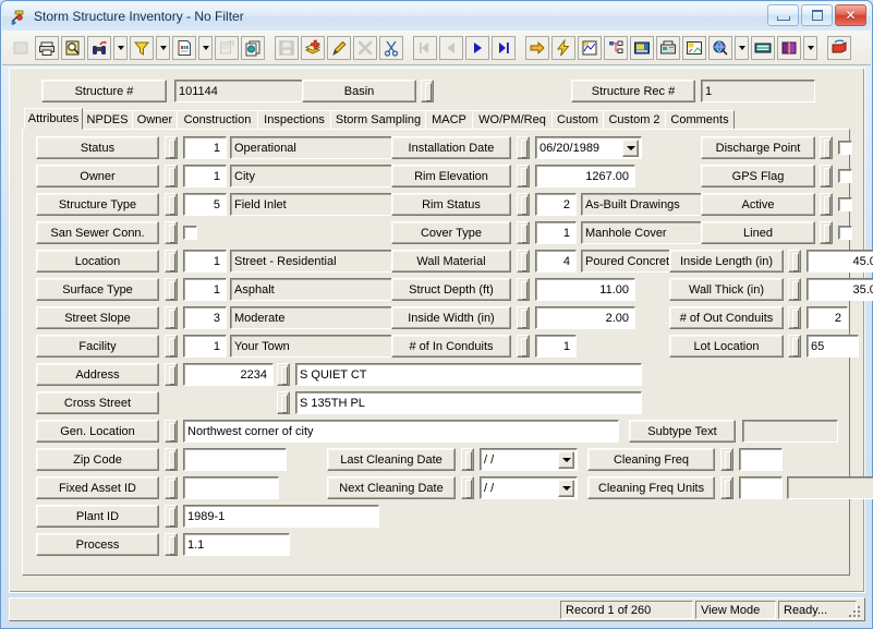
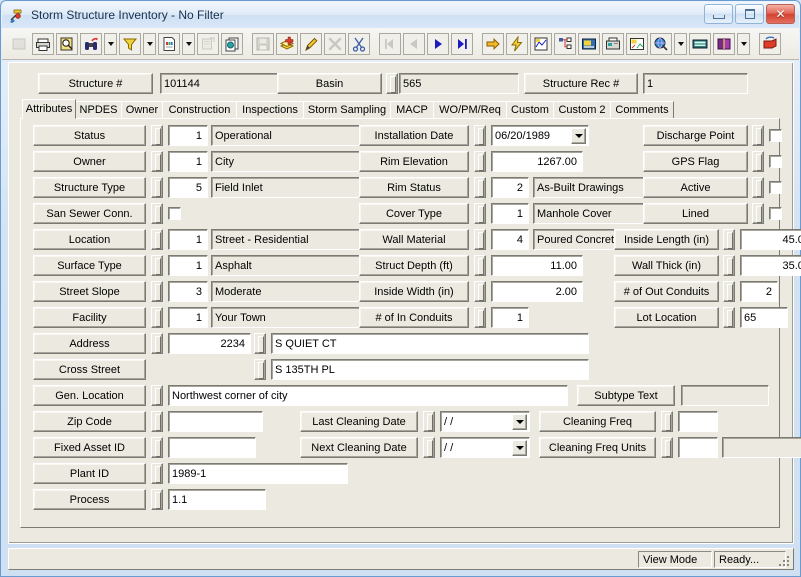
  Storm Structure Inventory - No Filter
  ✕
  Structure #
  101144
  Basin
+ 565
  Structure Rec #
  1
  Attributes
  NPDES
  Owner
  Construction
  Inspections
  Storm Sampling
  MACP
  WO/PM/Req
  Custom
  Custom 2
  Comments
  Status
  1
  Operational
  Owner
  1
  City
  Structure Type
  5
  Field Inlet
  San Sewer Conn.
  Location
  1
  Street - Residential
  Surface Type
  1
  Asphalt
  Street Slope
  3
  Moderate
  Facility
  1
  Your Town
  Installation Date
  06/20/1989
  Rim Elevation
  1267.00
  Rim Status
  2
  As-Built Drawings
  Cover Type
  1
  Manhole Cover
  Wall Material
  4
  Poured Concret
  Struct Depth (ft)
  11.00
  Inside Width (in)
  2.00
  # of In Conduits
  1
  Discharge Point
  GPS Flag
  Active
  Lined
  Inside Length (in)
  Wall Thick (in)
  # of Out Conduits
  2
  Lot Location
  65
  Address
  2234
  S QUIET CT
  Cross Street
  S 135TH PL
  Gen. Location
  Northwest corner of city
  Subtype Text
  Zip Code
  Fixed Asset ID
  Plant ID
  1989-1
  Process
  1.1
  Last Cleaning Date
  / /
  Next Cleaning Date
  / /
  Cleaning Freq
  Cleaning Freq Units
- Record 1 of 260
  View Mode
  Ready...
